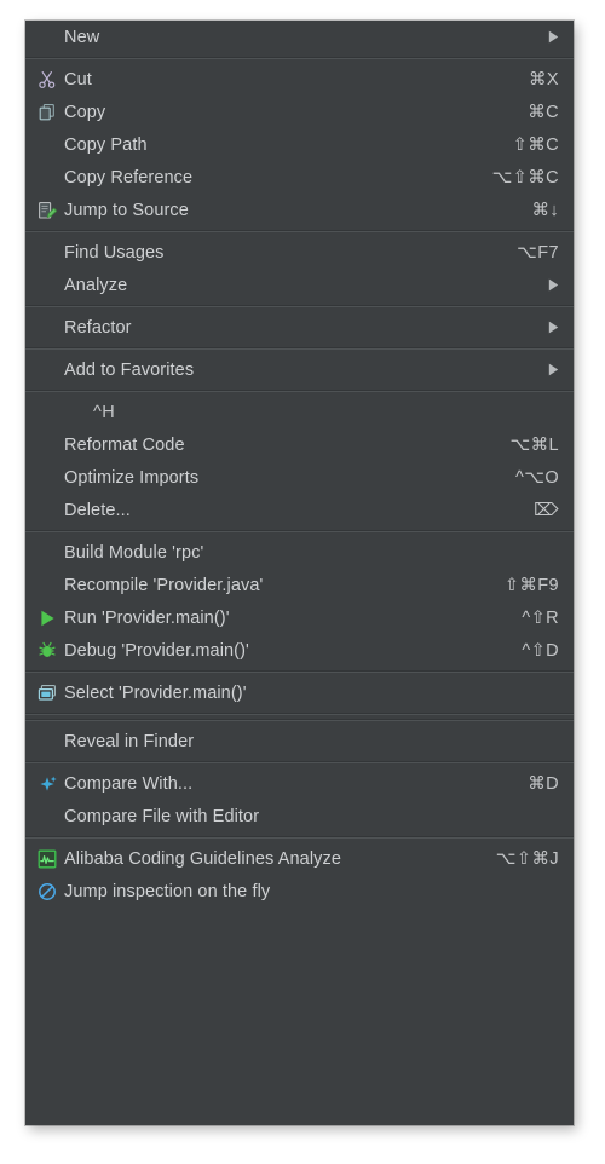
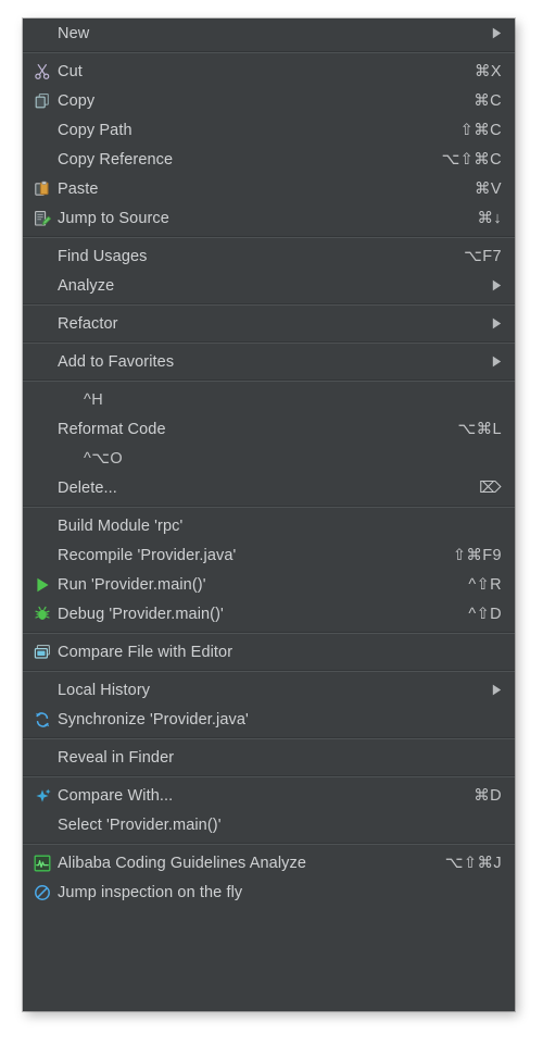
  New
  Cut
  ⌘X
  Copy
  ⌘C
  Copy Path
  ⇧⌘C
  Copy Reference
  ⌥⇧⌘C
+ Paste
+ ⌘V
  Jump to Source
  ⌘↓
  Find Usages
  ⌥F7
  Analyze
  Refactor
  Add to Favorites
  ^H
  Reformat Code
  ⌥⌘L
- Optimize Imports
  ^⌥O
  Delete...
  ⌦
  Build Module 'rpc'
  Recompile 'Provider.java'
  ⇧⌘F9
  Run 'Provider.main()'
  ^⇧R
  Debug 'Provider.main()'
  ^⇧D
- Select 'Provider.main()'
+ Compare File with Editor
+ Local History
+ Synchronize 'Provider.java'
  Reveal in Finder
  Compare With...
  ⌘D
- Compare File with Editor
+ Select 'Provider.main()'
  Alibaba Coding Guidelines Analyze
  ⌥⇧⌘J
  Jump inspection on the fly
